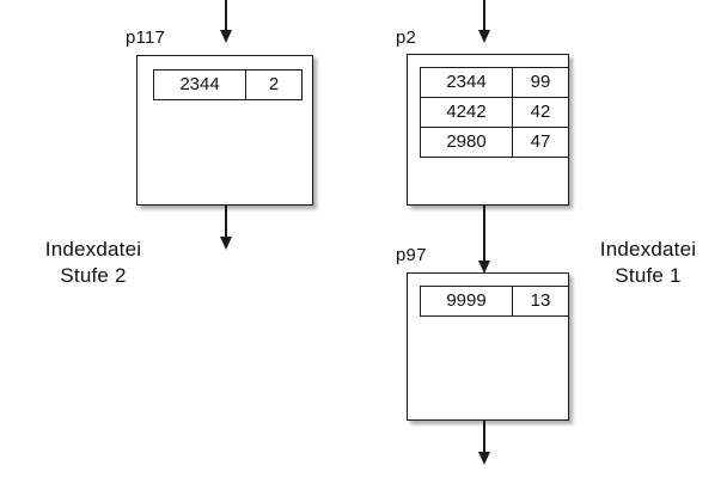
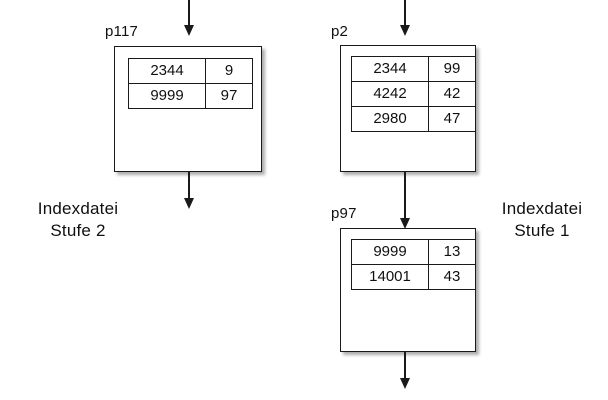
  p117
- 2344	2
+ 2344	9
+ 9999	97
  Indexdatei
  Stufe 2
  p2
  2344	99
  4242	42
  2980	47
  p97
  9999	13
+ 14001	43
  Indexdatei
  Stufe 1
